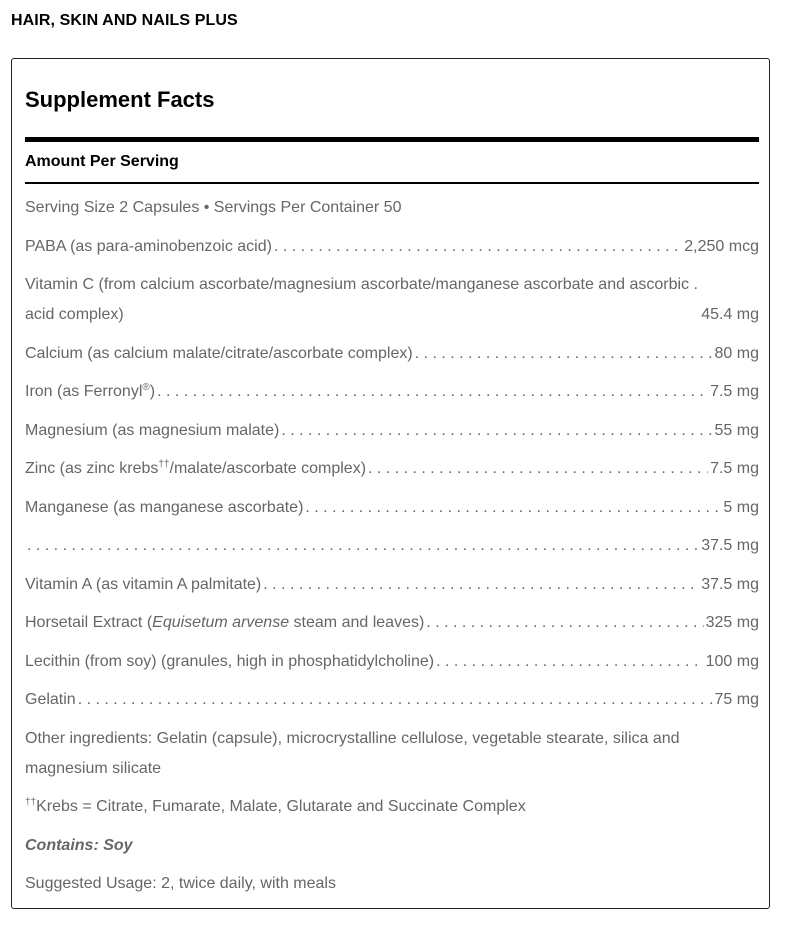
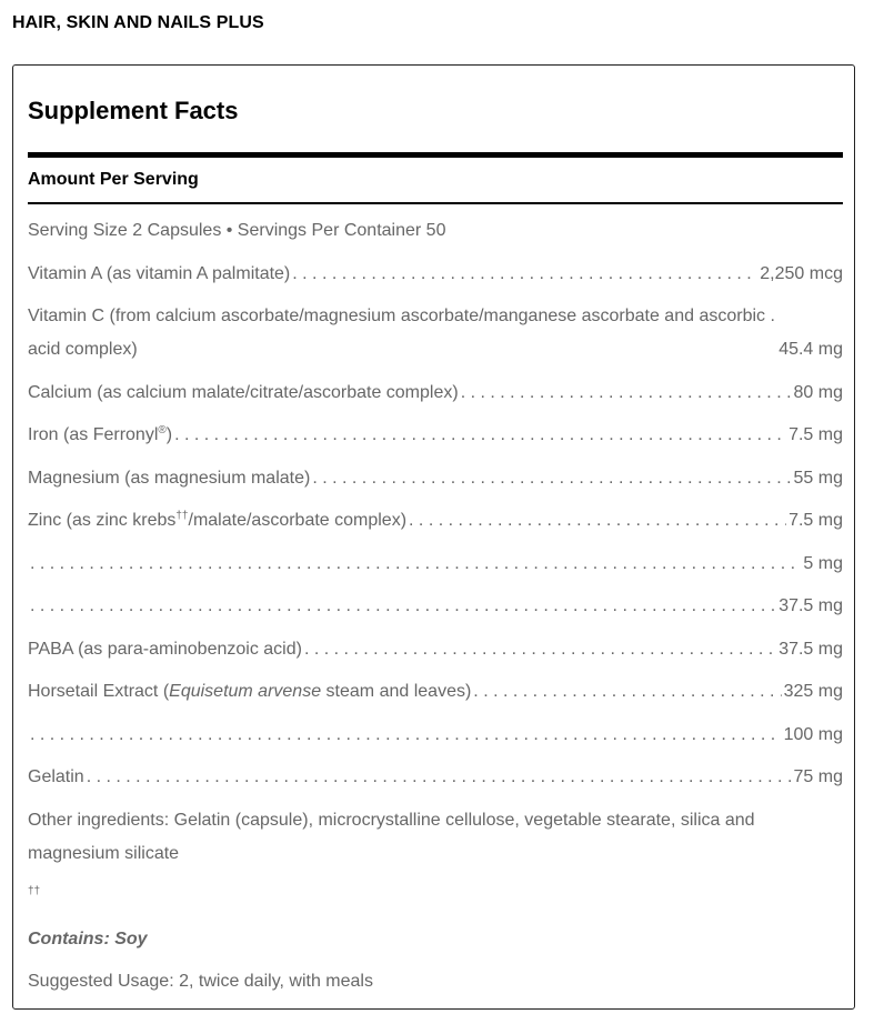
  HAIR, SKIN AND NAILS PLUS
  Supplement Facts
  Amount Per Serving
  Serving Size 2 Capsules • Servings Per Container 50
- PABA (as para-aminobenzoic acid)
+ Vitamin A (as vitamin A palmitate)
  2,250 mcg
  Vitamin C (from calcium ascorbate/magnesium ascorbate/manganese ascorbate and ascorbic .
  acid complex)
  45.4 mg
  Calcium (as calcium malate/citrate/ascorbate complex)
  80 mg
  Iron (as Ferronyl®)
  7.5 mg
  Magnesium (as magnesium malate)
  55 mg
  Zinc (as zinc krebs††/malate/ascorbate complex)
  7.5 mg
- Manganese (as manganese ascorbate)
  5 mg
  37.5 mg
- Vitamin A (as vitamin A palmitate)
+ PABA (as para-aminobenzoic acid)
  37.5 mg
  Horsetail Extract (Equisetum arvense steam and leaves)
  325 mg
- Lecithin (from soy) (granules, high in phosphatidylcholine)
  100 mg
  Gelatin
  75 mg
  Other ingredients: Gelatin (capsule), microcrystalline cellulose, vegetable stearate, silica and magnesium silicate
  ††
- Krebs = Citrate, Fumarate, Malate, Glutarate and Succinate Complex
  Contains: Soy
  Suggested Usage: 2, twice daily, with meals
